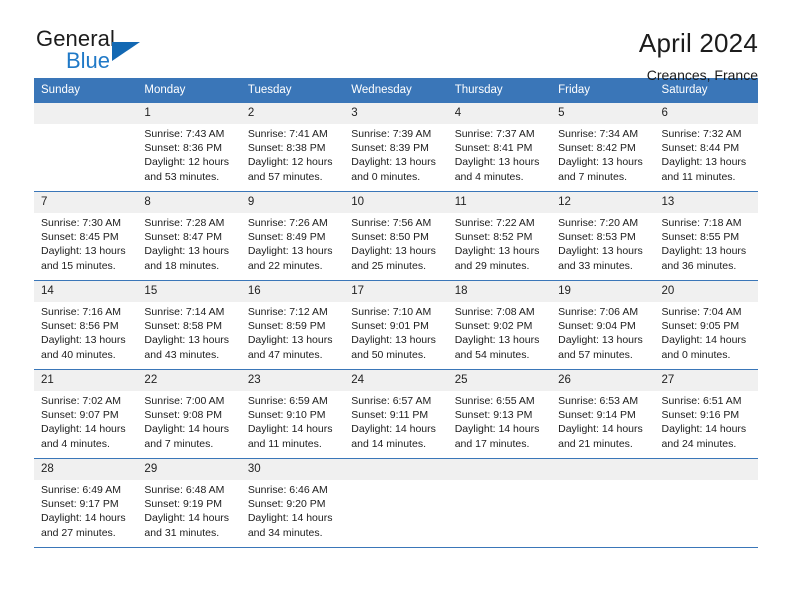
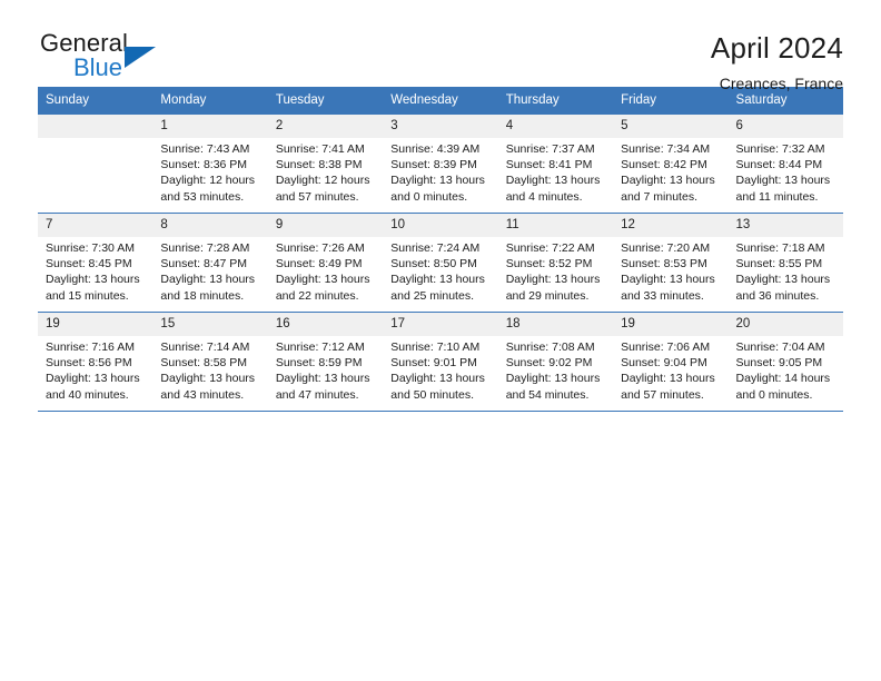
  General
  Blue
  April 2024
  Creances, France
  Sunday	Monday	Tuesday	Wednesday	Thursday	Friday	Saturday
- 	1Sunrise: 7:43 AMSunset: 8:36 PMDaylight: 12 hours and 53 minutes.	2Sunrise: 7:41 AMSunset: 8:38 PMDaylight: 12 hours and 57 minutes.	3Sunrise: 7:39 AMSunset: 8:39 PMDaylight: 13 hours and 0 minutes.	4Sunrise: 7:37 AMSunset: 8:41 PMDaylight: 13 hours and 4 minutes.	5Sunrise: 7:34 AMSunset: 8:42 PMDaylight: 13 hours and 7 minutes.	6Sunrise: 7:32 AMSunset: 8:44 PMDaylight: 13 hours and 11 minutes.
+ 	1Sunrise: 7:43 AMSunset: 8:36 PMDaylight: 12 hours and 53 minutes.	2Sunrise: 7:41 AMSunset: 8:38 PMDaylight: 12 hours and 57 minutes.	3Sunrise: 4:39 AMSunset: 8:39 PMDaylight: 13 hours and 0 minutes.	4Sunrise: 7:37 AMSunset: 8:41 PMDaylight: 13 hours and 4 minutes.	5Sunrise: 7:34 AMSunset: 8:42 PMDaylight: 13 hours and 7 minutes.	6Sunrise: 7:32 AMSunset: 8:44 PMDaylight: 13 hours and 11 minutes.
- 7Sunrise: 7:30 AMSunset: 8:45 PMDaylight: 13 hours and 15 minutes.	8Sunrise: 7:28 AMSunset: 8:47 PMDaylight: 13 hours and 18 minutes.	9Sunrise: 7:26 AMSunset: 8:49 PMDaylight: 13 hours and 22 minutes.	10Sunrise: 7:56 AMSunset: 8:50 PMDaylight: 13 hours and 25 minutes.	11Sunrise: 7:22 AMSunset: 8:52 PMDaylight: 13 hours and 29 minutes.	12Sunrise: 7:20 AMSunset: 8:53 PMDaylight: 13 hours and 33 minutes.	13Sunrise: 7:18 AMSunset: 8:55 PMDaylight: 13 hours and 36 minutes.
+ 7Sunrise: 7:30 AMSunset: 8:45 PMDaylight: 13 hours and 15 minutes.	8Sunrise: 7:28 AMSunset: 8:47 PMDaylight: 13 hours and 18 minutes.	9Sunrise: 7:26 AMSunset: 8:49 PMDaylight: 13 hours and 22 minutes.	10Sunrise: 7:24 AMSunset: 8:50 PMDaylight: 13 hours and 25 minutes.	11Sunrise: 7:22 AMSunset: 8:52 PMDaylight: 13 hours and 29 minutes.	12Sunrise: 7:20 AMSunset: 8:53 PMDaylight: 13 hours and 33 minutes.	13Sunrise: 7:18 AMSunset: 8:55 PMDaylight: 13 hours and 36 minutes.
- 14Sunrise: 7:16 AMSunset: 8:56 PMDaylight: 13 hours and 40 minutes.	15Sunrise: 7:14 AMSunset: 8:58 PMDaylight: 13 hours and 43 minutes.	16Sunrise: 7:12 AMSunset: 8:59 PMDaylight: 13 hours and 47 minutes.	17Sunrise: 7:10 AMSunset: 9:01 PMDaylight: 13 hours and 50 minutes.	18Sunrise: 7:08 AMSunset: 9:02 PMDaylight: 13 hours and 54 minutes.	19Sunrise: 7:06 AMSunset: 9:04 PMDaylight: 13 hours and 57 minutes.	20Sunrise: 7:04 AMSunset: 9:05 PMDaylight: 14 hours and 0 minutes.
+ 19Sunrise: 7:16 AMSunset: 8:56 PMDaylight: 13 hours and 40 minutes.	15Sunrise: 7:14 AMSunset: 8:58 PMDaylight: 13 hours and 43 minutes.	16Sunrise: 7:12 AMSunset: 8:59 PMDaylight: 13 hours and 47 minutes.	17Sunrise: 7:10 AMSunset: 9:01 PMDaylight: 13 hours and 50 minutes.	18Sunrise: 7:08 AMSunset: 9:02 PMDaylight: 13 hours and 54 minutes.	19Sunrise: 7:06 AMSunset: 9:04 PMDaylight: 13 hours and 57 minutes.	20Sunrise: 7:04 AMSunset: 9:05 PMDaylight: 14 hours and 0 minutes.
- 21Sunrise: 7:02 AMSunset: 9:07 PMDaylight: 14 hours and 4 minutes.	22Sunrise: 7:00 AMSunset: 9:08 PMDaylight: 14 hours and 7 minutes.	23Sunrise: 6:59 AMSunset: 9:10 PMDaylight: 14 hours and 11 minutes.	24Sunrise: 6:57 AMSunset: 9:11 PMDaylight: 14 hours and 14 minutes.	25Sunrise: 6:55 AMSunset: 9:13 PMDaylight: 14 hours and 17 minutes.	26Sunrise: 6:53 AMSunset: 9:14 PMDaylight: 14 hours and 21 minutes.	27Sunrise: 6:51 AMSunset: 9:16 PMDaylight: 14 hours and 24 minutes.
- 28Sunrise: 6:49 AMSunset: 9:17 PMDaylight: 14 hours and 27 minutes.	29Sunrise: 6:48 AMSunset: 9:19 PMDaylight: 14 hours and 31 minutes.	30Sunrise: 6:46 AMSunset: 9:20 PMDaylight: 14 hours and 34 minutes.
